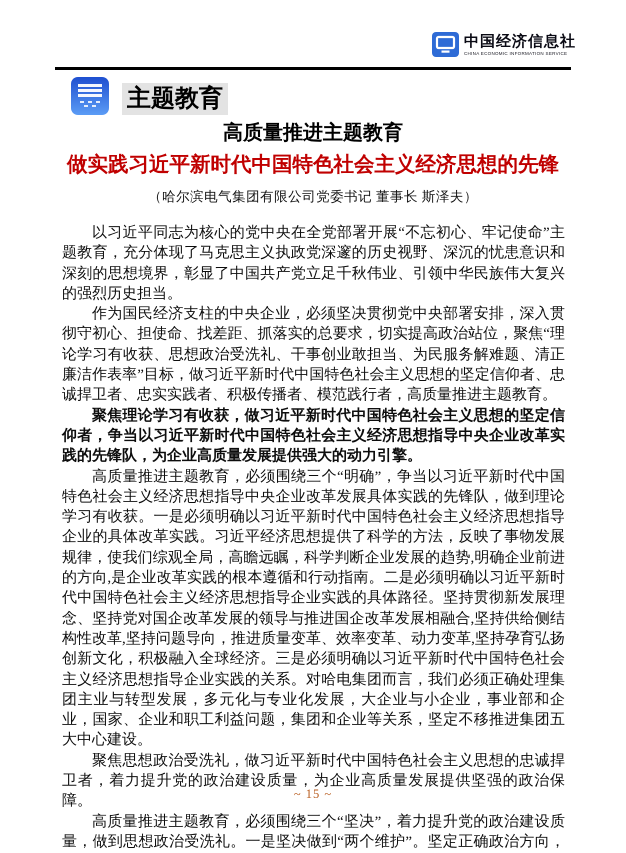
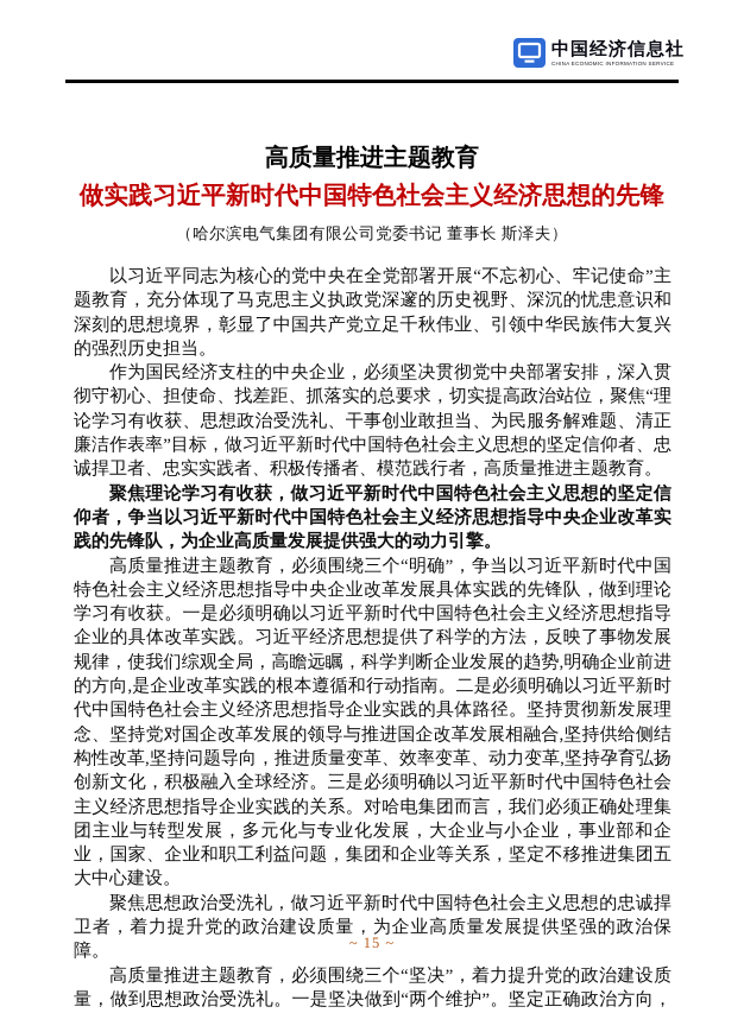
  中国经济信息社
- 主题教育
  高质量推进主题教育
  做实践习近平新时代中国特色社会主义经济思想的先锋
  （哈尔滨电气集团有限公司党委书记 董事长 斯泽夫）
  以习近平同志为核心的党中央在全党部署开展“不忘初心、牢记使命”主题教育，充分体现了马克思主义执政党深邃的历史视野、深沉的忧患意识和深刻的思想境界，彰显了中国共产党立足千秋伟业、引领中华民族伟大复兴的强烈历史担当。
  作为国民经济支柱的中央企业，必须坚决贯彻党中央部署安排，深入贯彻守初心、担使命、找差距、抓落实的总要求，切实提高政治站位，聚焦“理论学习有收获、思想政治受洗礼、干事创业敢担当、为民服务解难题、清正廉洁作表率”目标，做习近平新时代中国特色社会主义思想的坚定信仰者、忠诚捍卫者、忠实实践者、积极传播者、模范践行者，高质量推进主题教育。
  聚焦理论学习有收获，做习近平新时代中国特色社会主义思想的坚定信仰者，争当以习近平新时代中国特色社会主义经济思想指导中央企业改革实践的先锋队，为企业高质量发展提供强大的动力引擎。
  高质量推进主题教育，必须围绕三个“明确”，争当以习近平新时代中国特色社会主义经济思想指导中央企业改革发展具体实践的先锋队，做到理论学习有收获。一是必须明确以习近平新时代中国特色社会主义经济思想指导企业的具体改革实践。习近平经济思想提供了科学的方法，反映了事物发展规律，使我们综观全局，高瞻远瞩，科学判断企业发展的趋势,明确企业前进的方向,是企业改革实践的根本遵循和行动指南。二是必须明确以习近平新时代中国特色社会主义经济思想指导企业实践的具体路径。坚持贯彻新发展理念、坚持党对国企改革发展的领导与推进国企改革发展相融合,坚持供给侧结构性改革,坚持问题导向，推进质量变革、效率变革、动力变革,坚持孕育弘扬创新文化，积极融入全球经济。三是必须明确以习近平新时代中国特色社会主义经济思想指导企业实践的关系。对哈电集团而言，我们必须正确处理集团主业与转型发展，多元化与专业化发展，大企业与小企业，事业部和企业，国家、企业和职工利益问题，集团和企业等关系，坚定不移推进集团五大中心建设。
  聚焦思想政治受洗礼，做习近平新时代中国特色社会主义思想的忠诚捍卫者，着力提升党的政治建设质量，为企业高质量发展提供坚强的政治保障。
  高质量推进主题教育，必须围绕三个“坚决”，着力提升党的政治建设质量，做到思想政治受洗礼。一是坚决做到“两个维护”。坚定正确政治方向，
  ~ 15 ~
